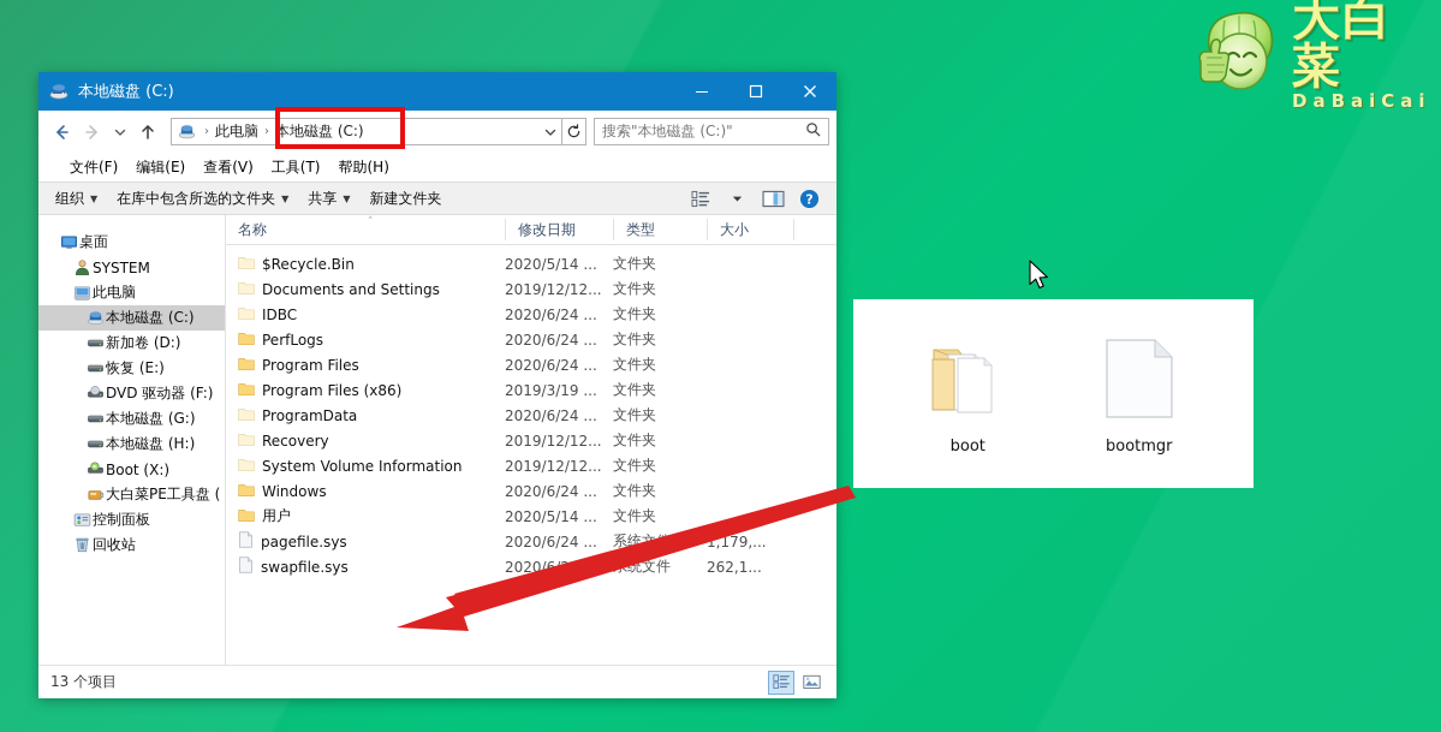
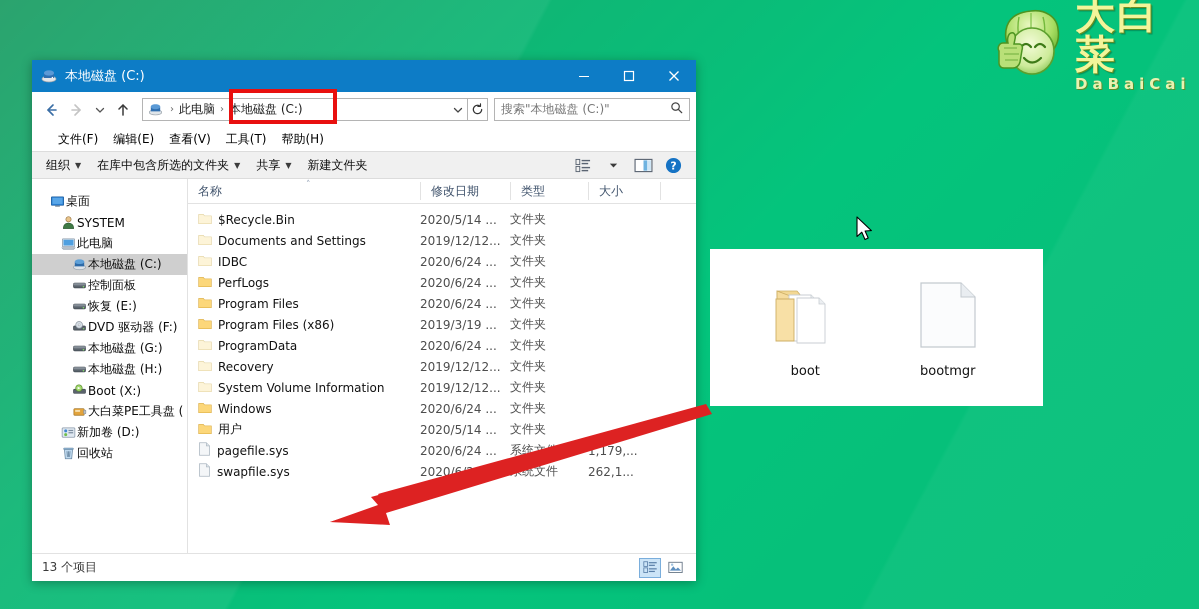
  大白菜
  DaBaiCai
  本地磁盘 (C:)
  ›
  此电脑
  ›
  本地磁盘 (C:)
  搜索"本地磁盘 (C:)"
  文件(F)
  编辑(E)
  查看(V)
  工具(T)
  帮助(H)
  组织
  ▼
  在库中包含所选的文件夹
  ▼
  共享
  ▼
  新建文件夹
  ?
  桌面
  SYSTEM
  此电脑
  本地磁盘 (C:)
- 新加卷 (D:)
+ 控制面板
  恢复 (E:)
  DVD 驱动器 (F:)
  本地磁盘 (G:)
  本地磁盘 (H:)
  Boot (X:)
  大白菜PE工具盘 (
- 控制面板
+ 新加卷 (D:)
  回收站
  名称
  修改日期
  类型
  大小
  ˄
  $Recycle.Bin
  2020/5/14 ...
  文件夹
  Documents and Settings
  2019/12/12...
  文件夹
  IDBC
  2020/6/24 ...
  文件夹
  PerfLogs
  2020/6/24 ...
  文件夹
  Program Files
  2020/6/24 ...
  文件夹
  Program Files (x86)
  2019/3/19 ...
  文件夹
  ProgramData
  2020/6/24 ...
  文件夹
  Recovery
  2019/12/12...
  文件夹
  System Volume Information
  2019/12/12...
  文件夹
  Windows
  2020/6/24 ...
  文件夹
  用户
  2020/5/14 ...
  文件夹
  pagefile.sys
  2020/6/24 ...
  1,179,...
  swapfile.sys
  统文件
  262,1...
  13 个项目
  boot
  bootmgr
